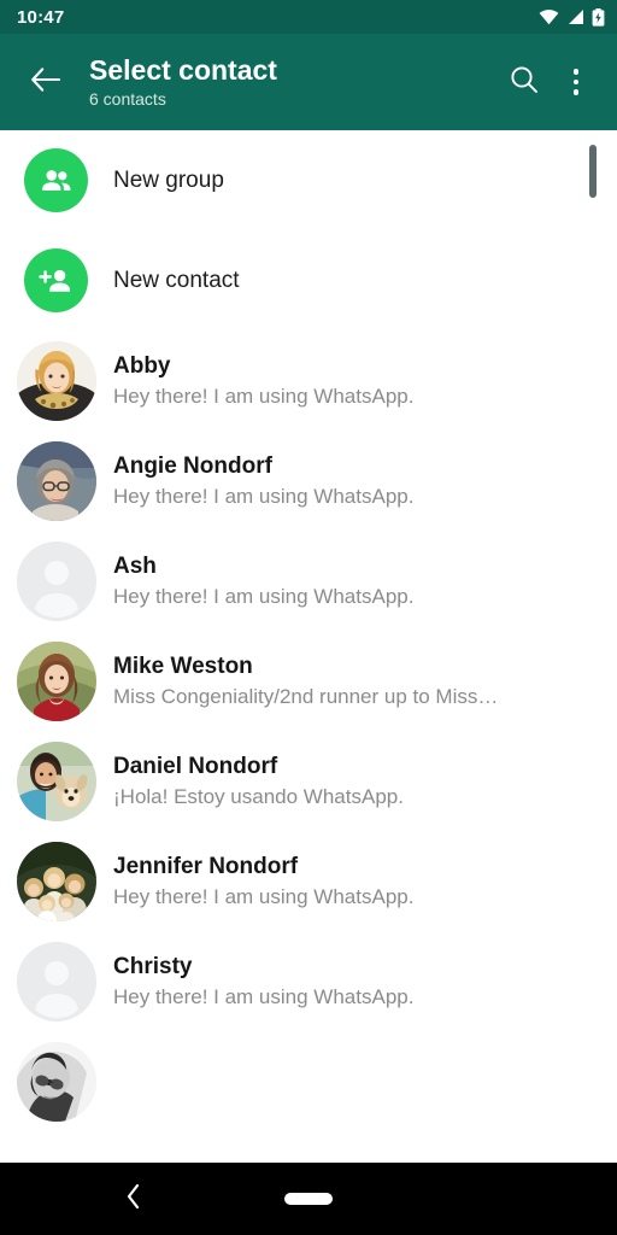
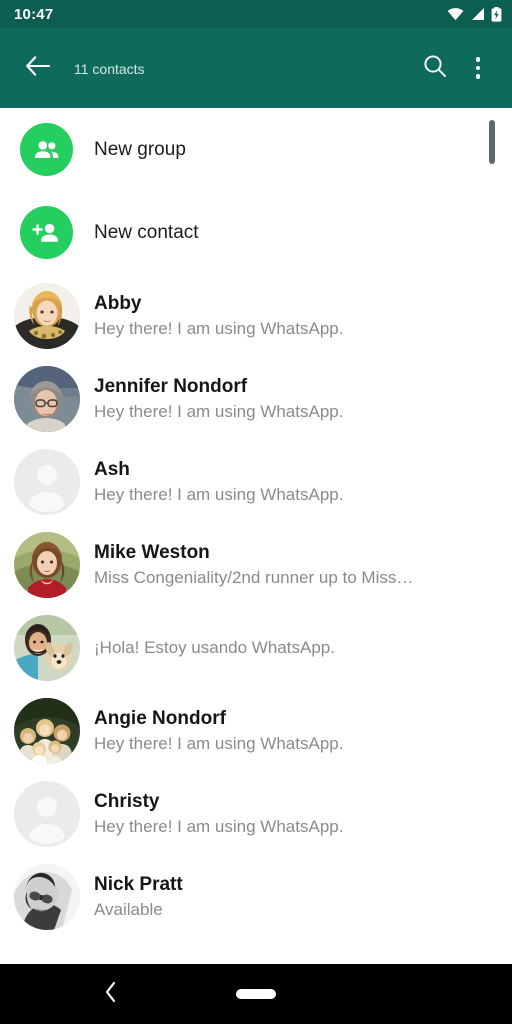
  10:47
- Select contact
- 6 contacts
+ 11 contacts
  New group
  New contact
  Abby
  Hey there! I am using WhatsApp.
- Angie Nondorf
+ Jennifer Nondorf
  Hey there! I am using WhatsApp.
  Ash
  Hey there! I am using WhatsApp.
  Mike Weston
  Miss Congeniality/2nd runner up to Miss…
- Daniel Nondorf
  ¡Hola! Estoy usando WhatsApp.
- Jennifer Nondorf
+ Angie Nondorf
  Hey there! I am using WhatsApp.
  Christy
  Hey there! I am using WhatsApp.
+ Nick Pratt
+ Available
